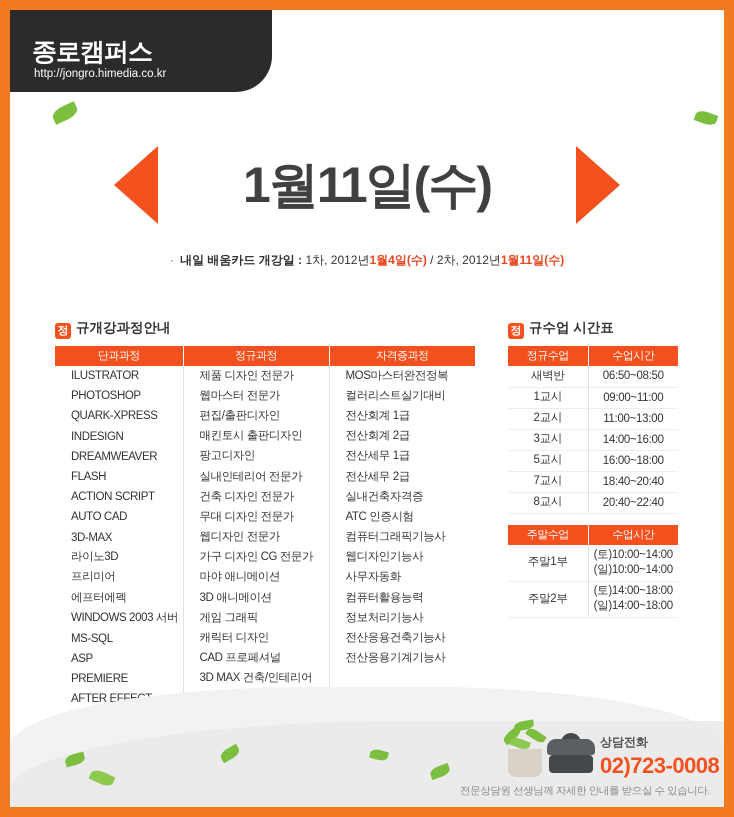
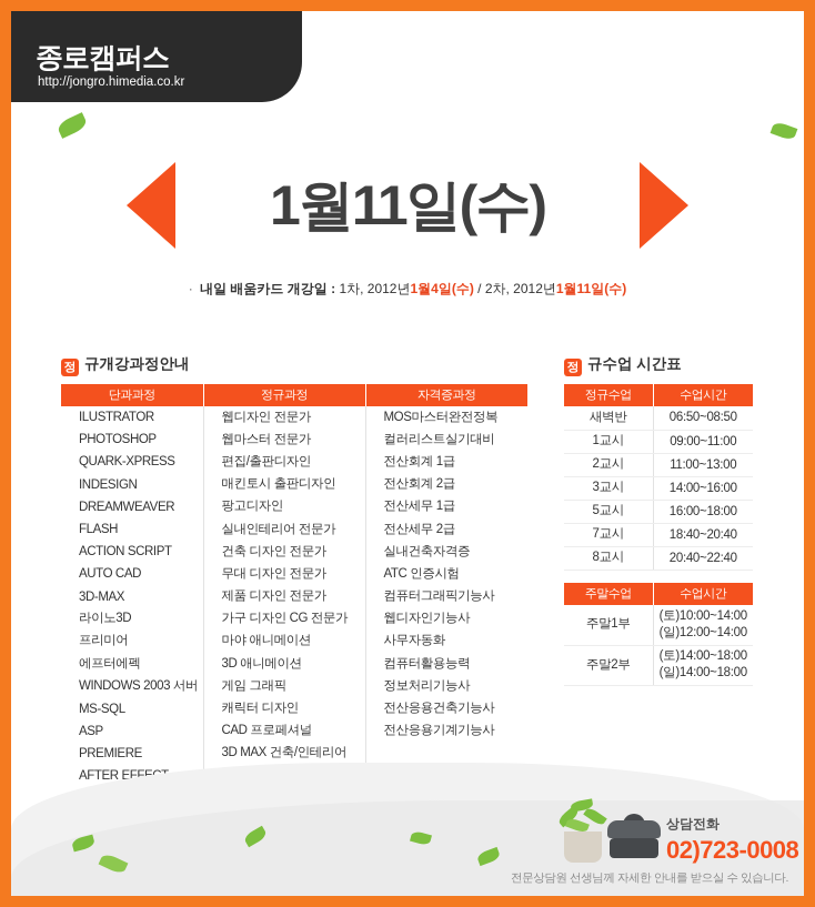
  종로캠퍼스
  http://jongro.himedia.co.kr
  1월11일(수)
  · 내일 배움카드 개강일 : 1차, 2012년1월4일(수) / 2차, 2012년1월11일(수)
  정 규개강과정안내
  정 규수업 시간표
  단과과정	정규과정	자격증과정
- ILUSTRATOR	제품 디자인 전문가	MOS마스터완전정복
+ ILUSTRATOR	웹디자인 전문가	MOS마스터완전정복
  PHOTOSHOP	웹마스터 전문가	컬러리스트실기대비
  QUARK-XPRESS	편집/출판디자인	전산회계 1급
  INDESIGN	매킨토시 출판디자인	전산회계 2급
  DREAMWEAVER	팡고디자인	전산세무 1급
  FLASH	실내인테리어 전문가	전산세무 2급
  ACTION SCRIPT	건축 디자인 전문가	실내건축자격증
  AUTO CAD	무대 디자인 전문가	ATC 인증시험
- 3D-MAX	웹디자인 전문가	컴퓨터그래픽기능사
+ 3D-MAX	제품 디자인 전문가	컴퓨터그래픽기능사
  라이노3D	가구 디자인 CG 전문가	웹디자인기능사
  프리미어	마야 애니메이션	사무자동화
  에프터에펙	3D 애니메이션	컴퓨터활용능력
  WINDOWS 2003 서버	게임 그래픽	정보처리기능사
  MS-SQL	캐릭터 디자인	전산응용건축기능사
  ASP	CAD 프로페셔널	전산응용기계기능사
  PREMIERE	3D MAX 건축/인테리어
  정규수업	수업시간
  새벽반	06:50~08:50
  1교시	09:00~11:00
  2교시	11:00~13:00
  3교시	14:00~16:00
  5교시	16:00~18:00
  7교시	18:40~20:40
  8교시	20:40~22:40
  주말수업	수업시간
- 주말1부	(토)10:00~14:00(일)10:00~14:00
+ 주말1부	(토)10:00~14:00(일)12:00~14:00
  주말2부	(토)14:00~18:00(일)14:00~18:00
  상담전화
  02)723-0008
  전문상담원 선생님께 자세한 안내를 받으실 수 있습니다.
